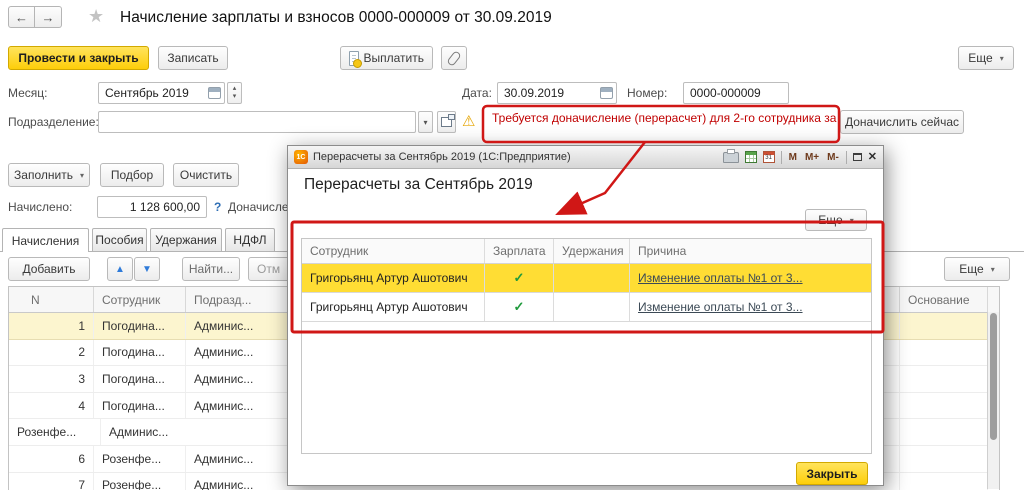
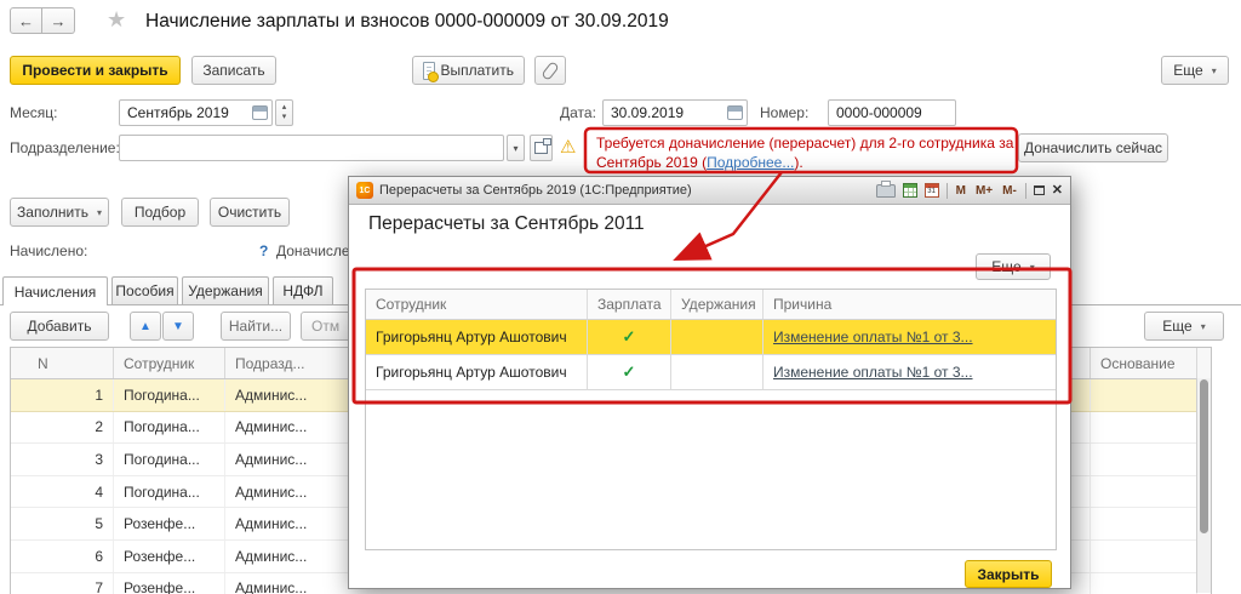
  ←
  →
  ★
  Начисление зарплаты и взносов 0000-000009 от 30.09.2019
  Провести и закрыть
  Записать
  Выплатить
  Еще
  ▾
  Месяц:
  Сентябрь 2019
  Дата:
  30.09.2019
  Номер:
  0000-000009
  Подразделение
  ▾
  ⚠
  Требуется доначисление (перерасчет) для 2-го сотрудника за
+ Сентябрь 2019 (Подробнее...).
  Доначислить сейчас
  Заполнить
  ▾
  Подбор
  Очистить
  Начислено:
- 1 128 600,00
  ?
  Доначисле
  Начисления
  Пособия
  Удержания
  НДФЛ
  Добавить
  ▲
  ▼
  Найти...
  Отм
  Еще
  ▾
  N
  Сотрудник
  Подразд...
  Основание
  1
  Погодина...
  Админис...
  2
  Погодина...
  Админис...
  3
  Погодина...
  Админис...
  4
  Погодина...
  Админис...
+ 5
  Розенфе...
  Админис...
  6
  Розенфе...
  Админис...
  7
  Розенфе...
  Админис...
  Перерасчеты за Сентябрь 2019 (1С:Предприятие)
  M
  M+
  M-
  ✕
- Перерасчеты за Сентябрь 2019
+ Перерасчеты за Сентябрь 2011
  Еще
  ▾
  Сотрудник
  Зарплата
  Удержания
  Причина
  Григорьянц Артур Ашотович
  ✓
  Изменение оплаты №1 от 3...
  Григорьянц Артур Ашотович
  ✓
  Изменение оплаты №1 от 3...
  Закрыть
